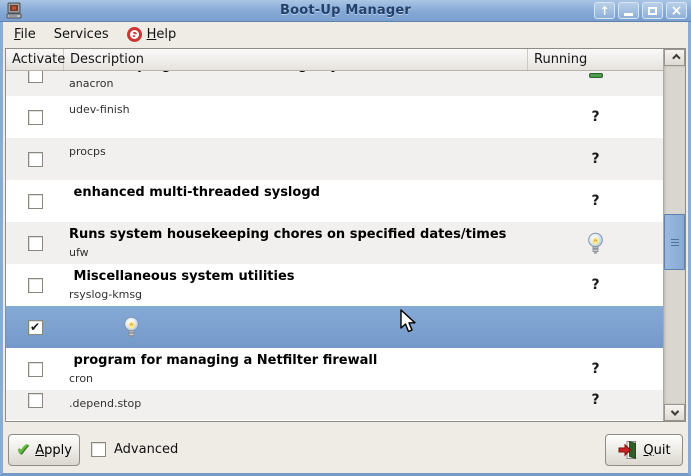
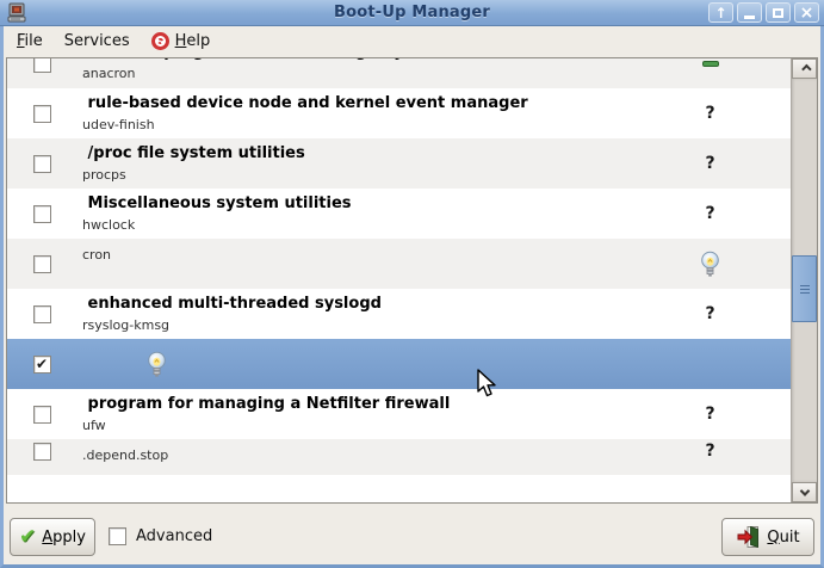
  Boot-Up Manager
  ↑
  ×
  File
  Services
  Help
- Activate
- Description
- Running
  anacron
+ rule-based device node and kernel event manager
  udev-finish
  ?
+ /proc file system utilities
  procps
  ?
- enhanced multi-threaded syslogd
+ Miscellaneous system utilities
+ hwclock
  ?
- Runs system housekeeping chores on specified dates/times
- ufw
+ cron
- Miscellaneous system utilities
+ enhanced multi-threaded syslogd
  rsyslog-kmsg
  ?
  ✔
  program for managing a Netfilter firewall
- cron
+ ufw
  ?
  .depend.stop
  ?
  ✔
  Apply
  Advanced
  Quit
